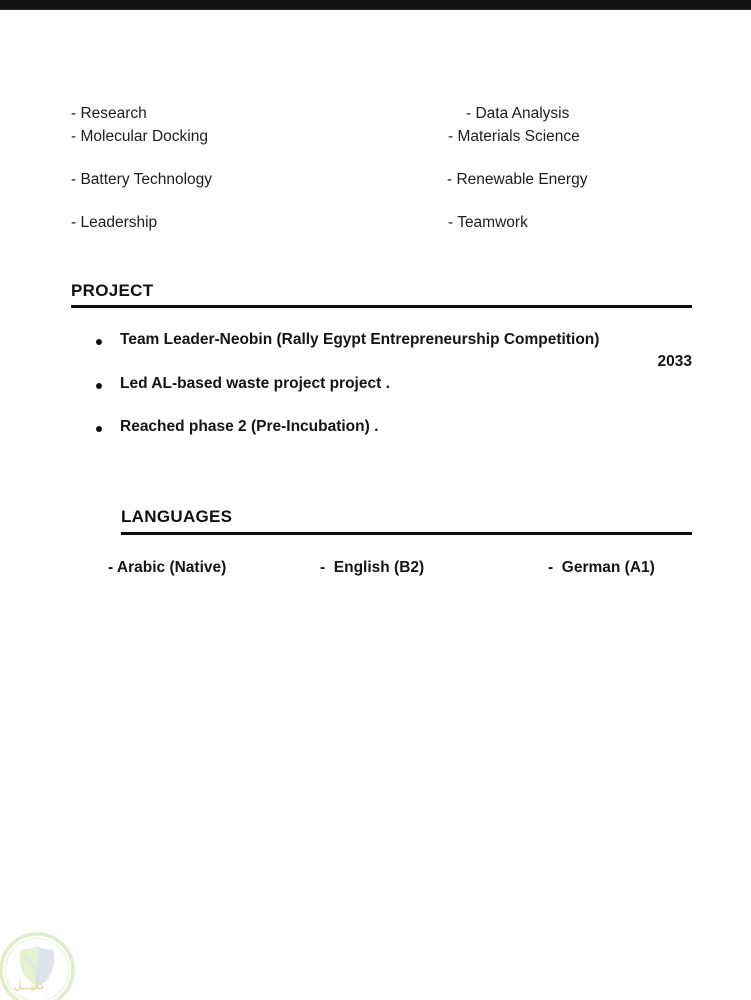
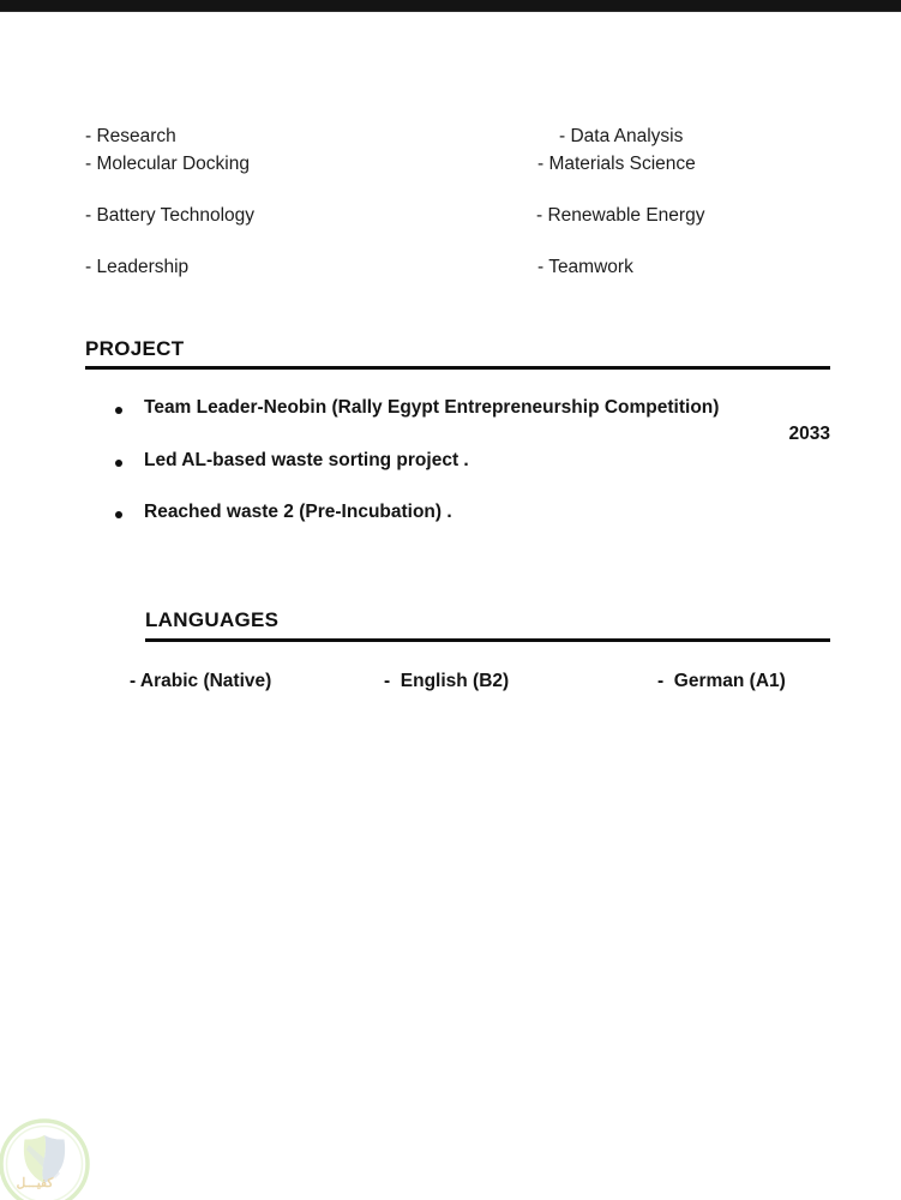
  - Research
  - Molecular Docking
  - Battery Technology
  - Leadership
  - Data Analysis
  - Materials Science
  - Renewable Energy
  - Teamwork
  PROJECT
  Team Leader-Neobin (Rally Egypt Entrepreneurship Competition)
  2033
- Led AL-based waste project project .
+ Led AL-based waste sorting project .
- Reached phase 2 (Pre-Incubation) .
+ Reached waste 2 (Pre-Incubation) .
  LANGUAGES
  - Arabic (Native)
  - English (B2)
  - German (A1)
  كفيـــل
